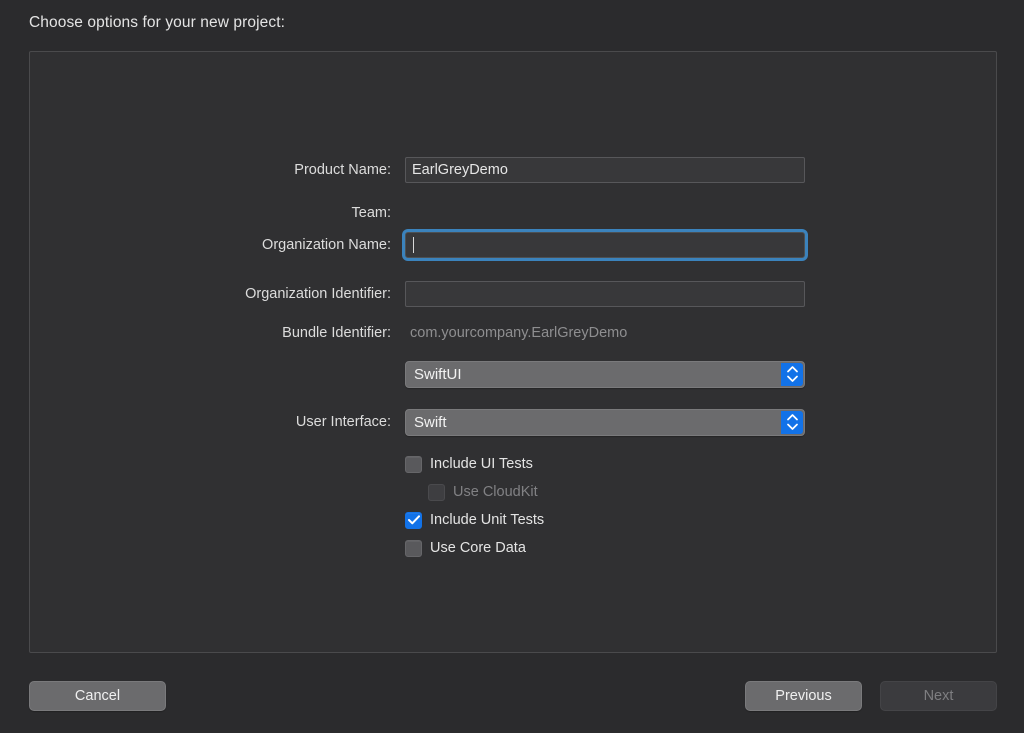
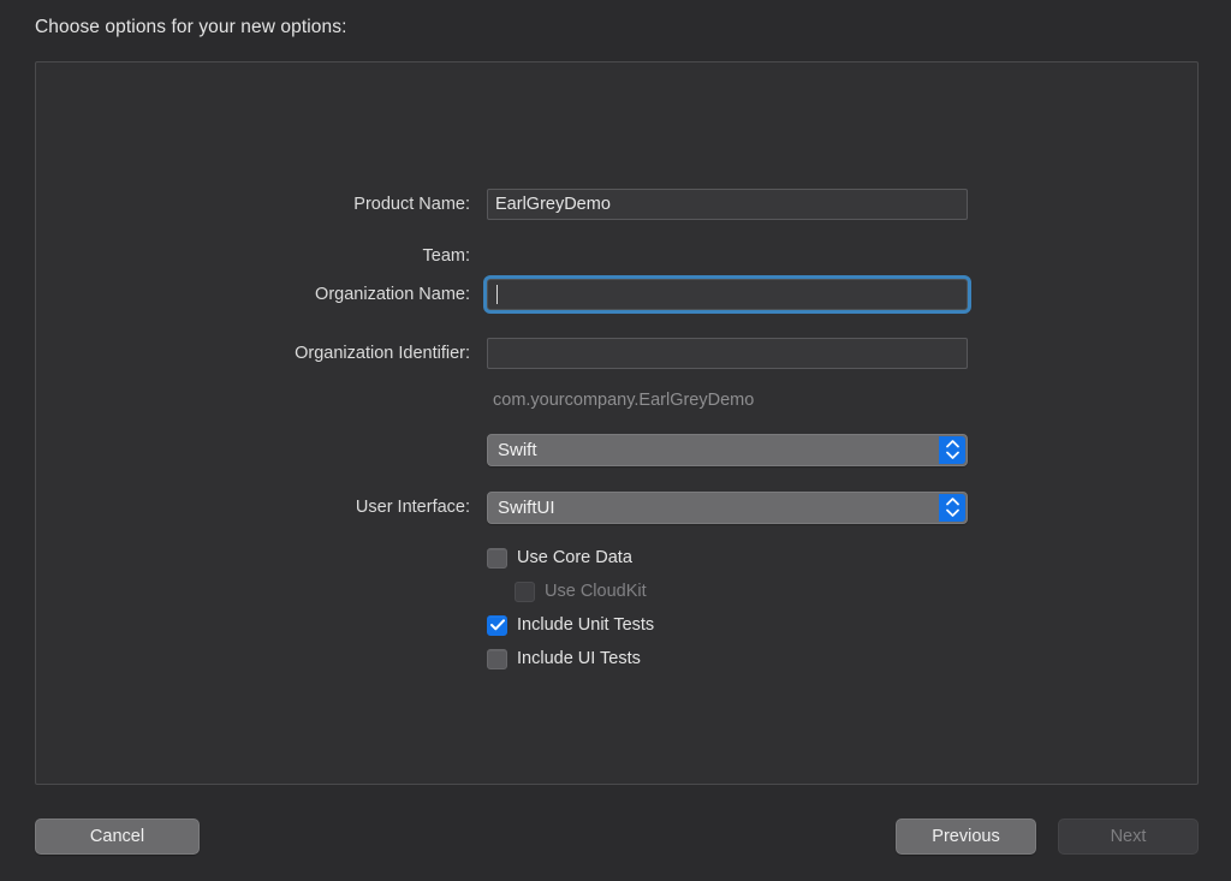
- Choose options for your new project:
+ Choose options for your new options:
  Product Name:
  EarlGreyDemo
  Team:
  Organization Name:
  Organization Identifier:
- Bundle Identifier:
  com.yourcompany.EarlGreyDemo
- SwiftUI
+ Swift
  User Interface:
- Swift
+ SwiftUI
- Include UI Tests
+ Use Core Data
  Use CloudKit
  Include Unit Tests
- Use Core Data
+ Include UI Tests
  Cancel
  Previous
  Next
